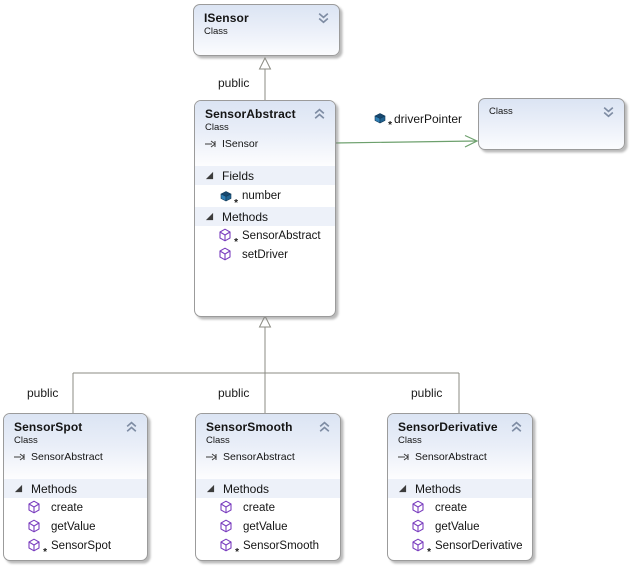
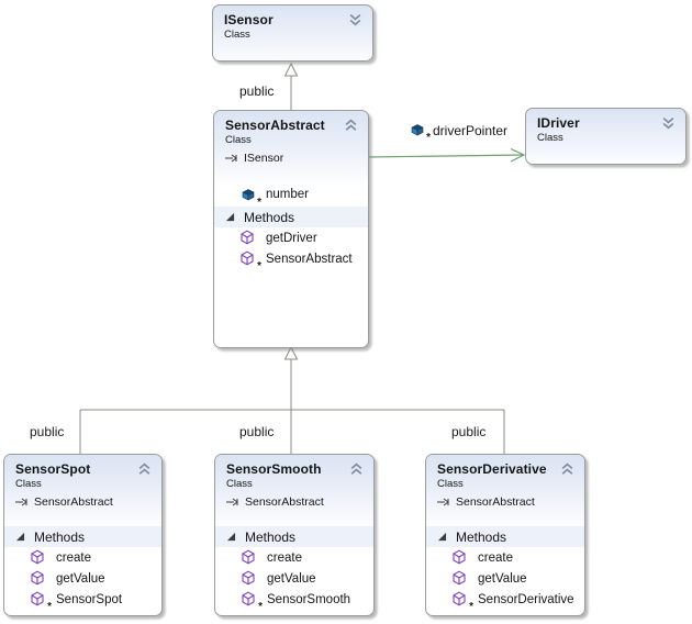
  public
  public
  public
  public
  *
  driverPointer
  ISensor
  Class
+ IDriver
  Class
  SensorAbstract
  Class
  ISensor
- Fields
  *
  number
  Methods
+ getDriver
  *
  SensorAbstract
- setDriver
  SensorSpot
  Class
  SensorAbstract
  Methods
  create
  getValue
  *
  SensorSpot
  SensorSmooth
  Class
  SensorAbstract
  Methods
  create
  getValue
  *
  SensorSmooth
  SensorDerivative
  Class
  SensorAbstract
  Methods
  create
  getValue
  *
  SensorDerivative
